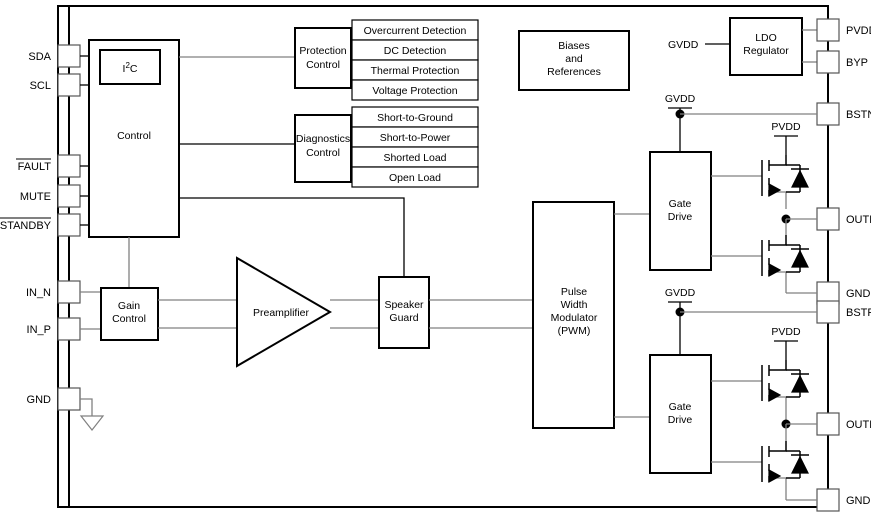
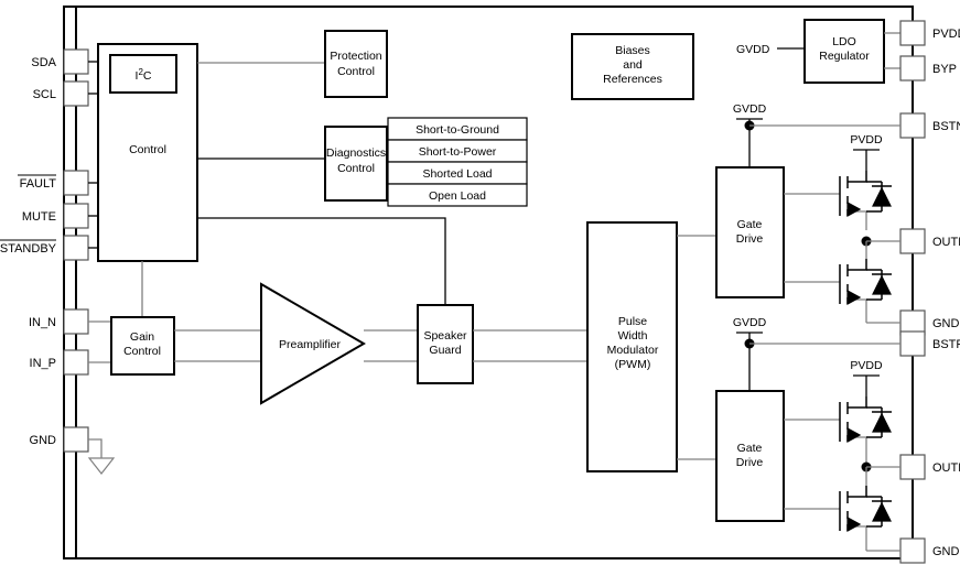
  SDA
  SCL
  FAULT
  MUTE
  STANDBY
  IN_N
  IN_P
  GND
  Control
  I2C
  Protection
  Control
- Overcurrent Detection
- DC Detection
- Thermal Protection
- Voltage Protection
  Diagnostics
  Control
  Short-to-Ground
  Short-to-Power
  Shorted Load
  Open Load
  Biases
  and
  References
  GVDD
  LDO
  Regulator
  PVD
  BYP
  BST
  OUT
  GND
  BST
  OUT
  GND
  Gain
  Control
  Preamplifier
  Speaker
  Guard
  Pulse
  Width
  Modulator
  (PWM)
  GVDD
  Gate
  Drive
  PVDD
  GVDD
  Gate
  Drive
  PVDD
